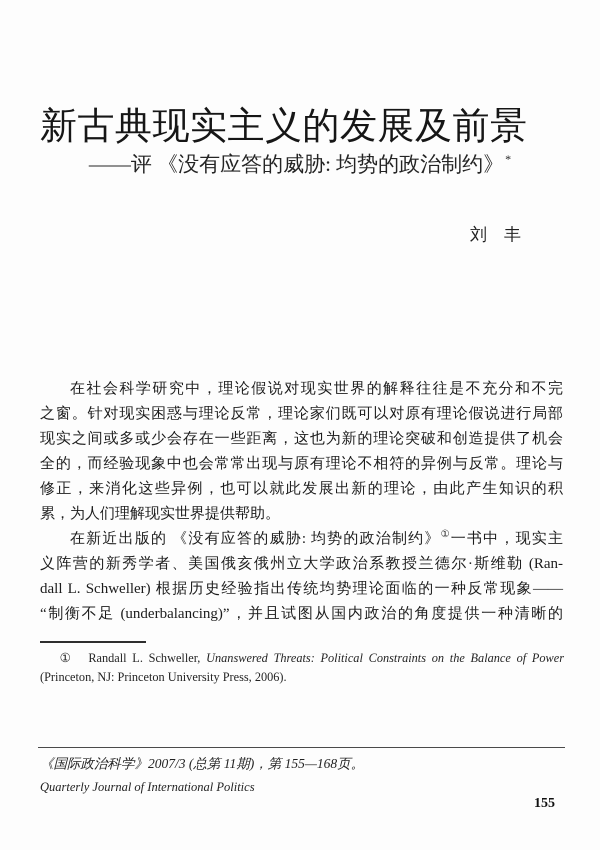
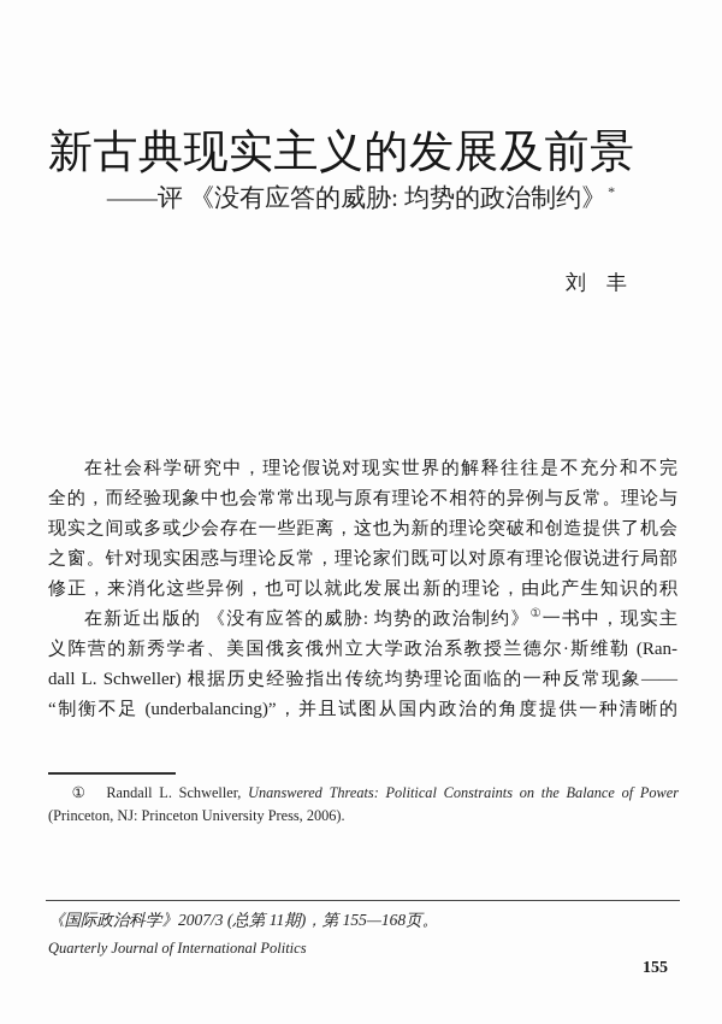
  新古典现实主义的发展及前景
  ——评 《没有应答的威胁: 均势的政治制约》*
  刘 丰
  在社会科学研究中，理论假说对现实世界的解释往往是不充分和不完
- 之窗。针对现实困惑与理论反常，理论家们既可以对原有理论假说进行局部
+ 全的，而经验现象中也会常常出现与原有理论不相符的异例与反常。理论与
  现实之间或多或少会存在一些距离，这也为新的理论突破和创造提供了机会
- 全的，而经验现象中也会常常出现与原有理论不相符的异例与反常。理论与
+ 之窗。针对现实困惑与理论反常，理论家们既可以对原有理论假说进行局部
  修正，来消化这些异例，也可以就此发展出新的理论，由此产生知识的积
- 累，为人们理解现实世界提供帮助。
  在新近出版的 《没有应答的威胁: 均势的政治制约》①一书中，现实主
  义阵营的新秀学者、美国俄亥俄州立大学政治系教授兰德尔·斯维勒 (Ran-
  dall L. Schweller) 根据历史经验指出传统均势理论面临的一种反常现象——
  “制衡不足 (underbalancing)”，并且试图从国内政治的角度提供一种清晰的
  ① Randall L. Schweller, Unanswered Threats: Political Constraints on the Balance of Power (Princeton, NJ: Princeton University Press, 2006).
  《国际政治科学》2007/3 (总第 11期)，第 155—168页。
  Quarterly Journal of International Politics
  155
